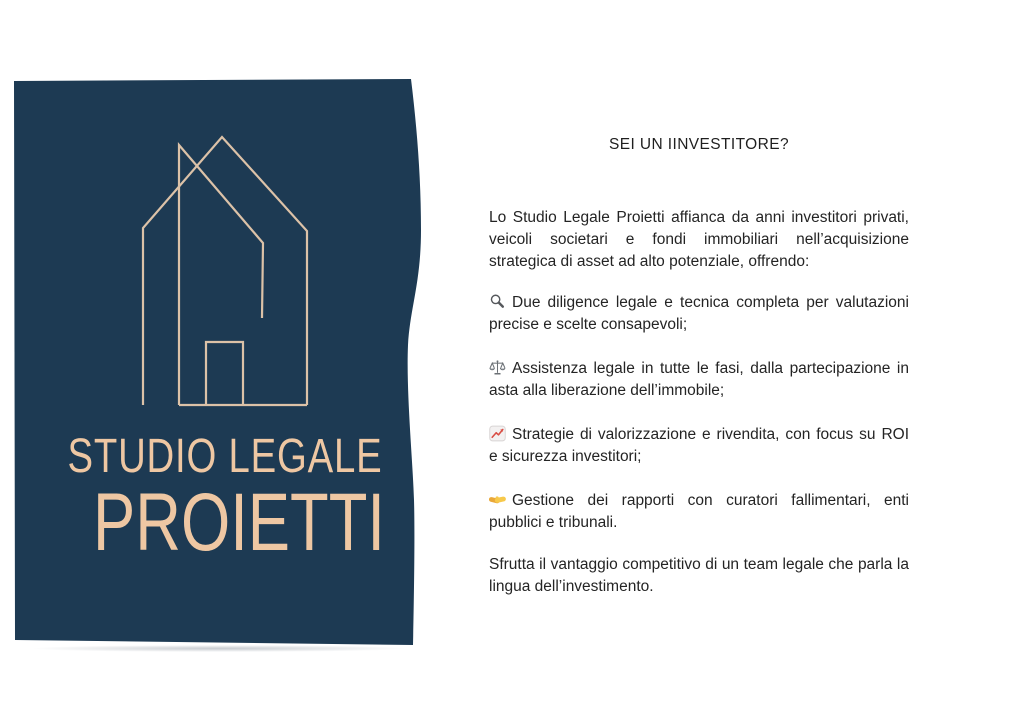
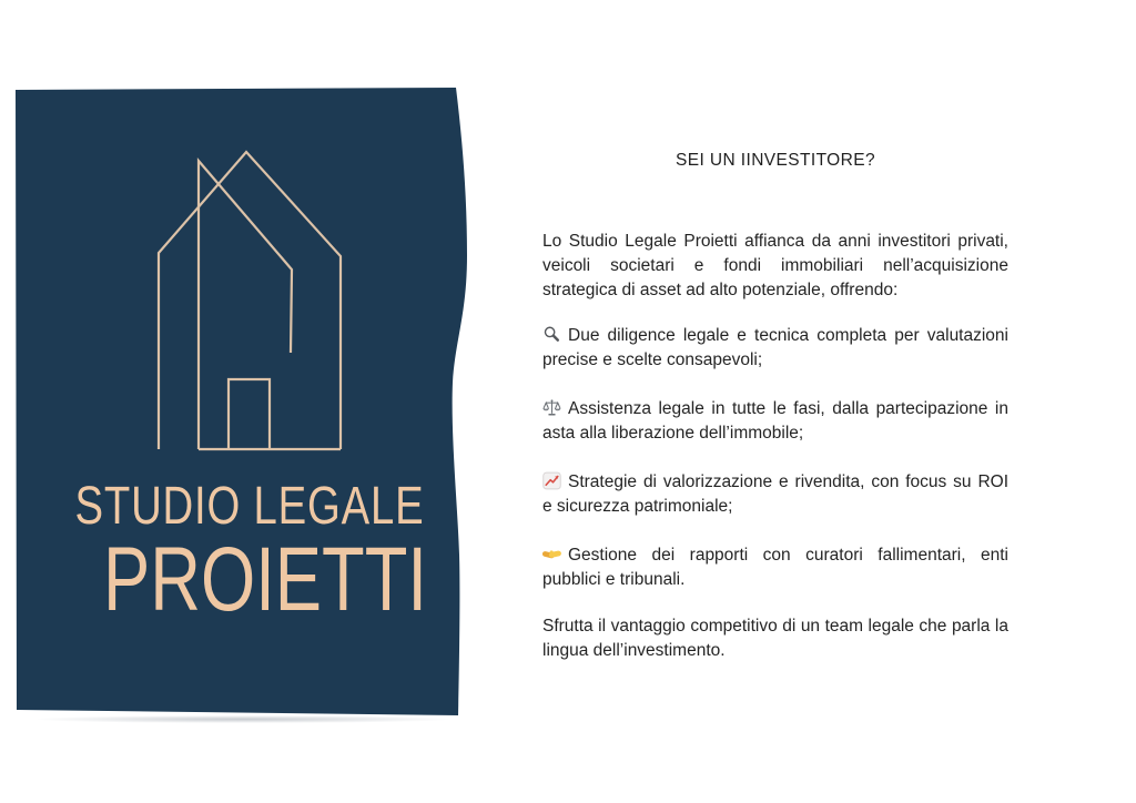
  STUDIO LEGALE
  PROIETTI
  SEI UN IINVESTITORE?
  Lo Studio Legale Proietti affianca da anni investitori privati, veicoli societari e fondi immobiliari nell’acquisizione strategica di asset ad alto potenziale, offrendo:
  Due diligence legale e tecnica completa per valutazioni precise e scelte consapevoli;
  Assistenza legale in tutte le fasi, dalla partecipazione in asta alla liberazione dell’immobile;
- Strategie di valorizzazione e rivendita, con focus su ROI e sicurezza investitori;
+ Strategie di valorizzazione e rivendita, con focus su ROI e sicurezza patrimoniale;
  Gestione dei rapporti con curatori fallimentari, enti pubblici e tribunali.
  Sfrutta il vantaggio competitivo di un team legale che parla la lingua dell’investimento.
